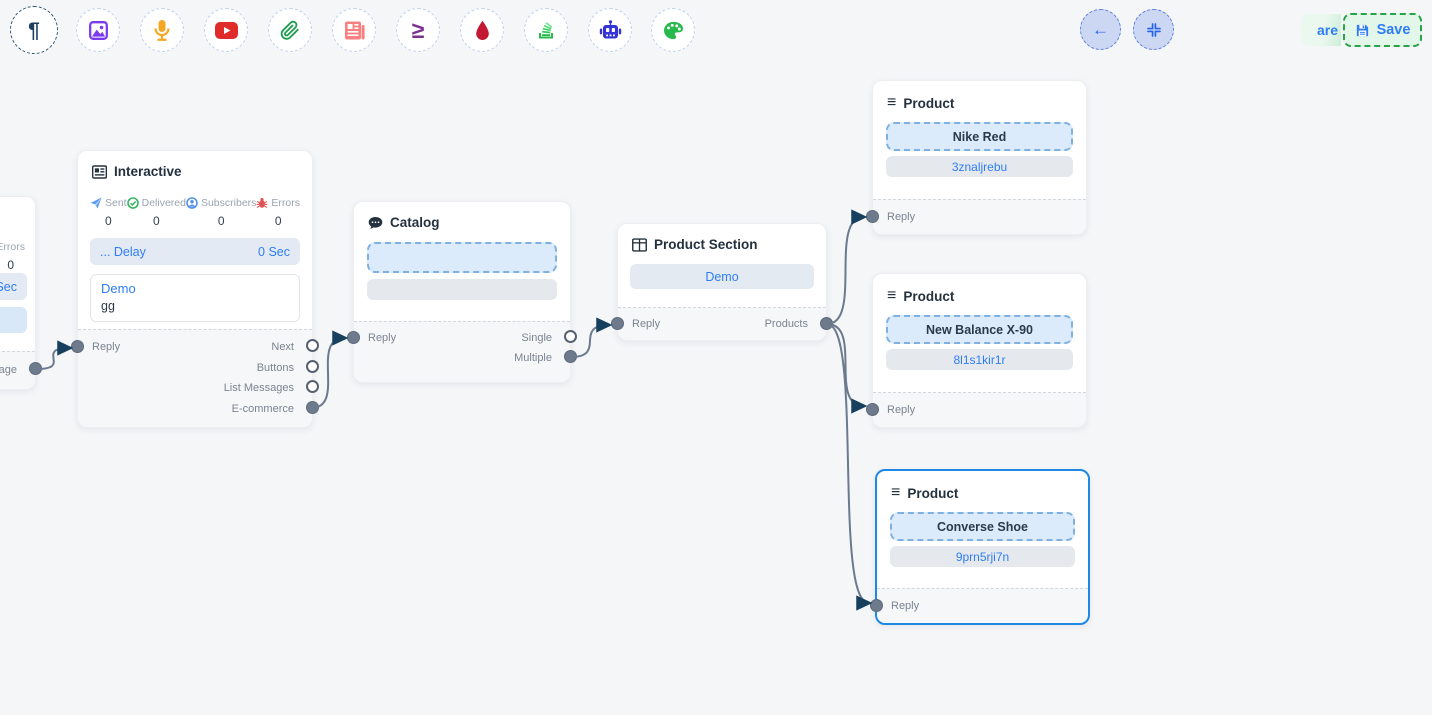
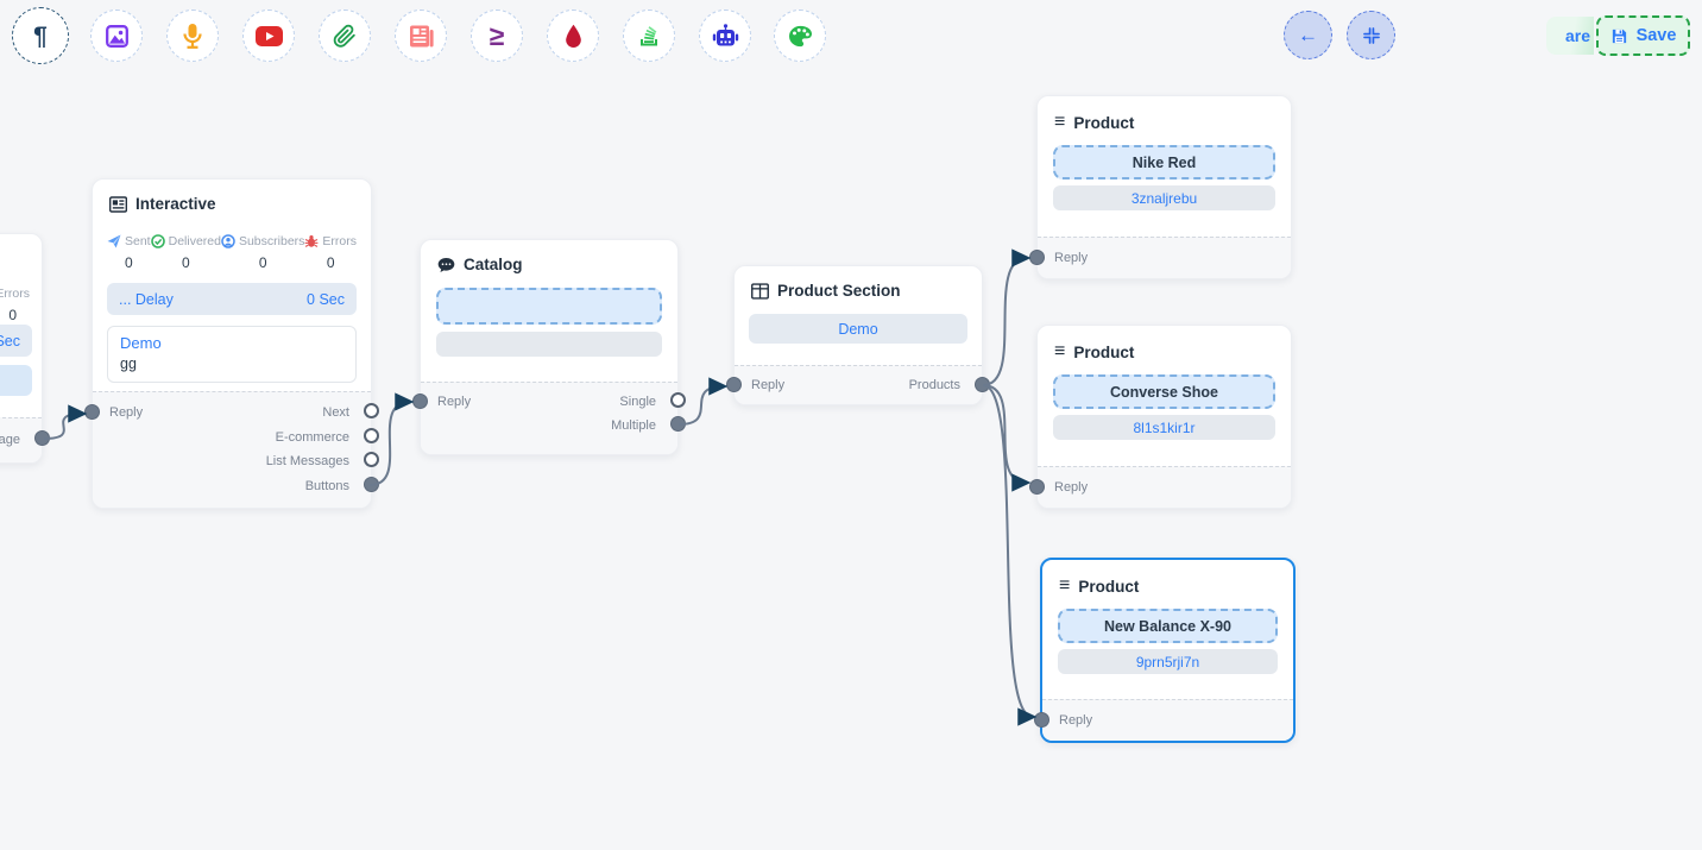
  ¶
  ≥
  ←
  are
  Save
  rrors
  0
  Interactive
  Sent
  0
  Delivered
  0
  Subscribers
  0
  Errors
  0
  ... Delay
  0 Sec
  Demo
  gg
  Reply
  Next
- Buttons
+ E-commerce
  List Messages
- E-commerce
+ Buttons
  Catalog
  Reply
  Single
  Multiple
  Product Section
  Demo
  Reply
  Products
  ≡
  Product
  Nike Red
  3znaljrebu
  Reply
  ≡
  Product
- New Balance X-90
+ Converse Shoe
  8l1s1kir1r
  Reply
  ≡
  Product
- Converse Shoe
+ New Balance X-90
  9prn5rji7n
  Reply
